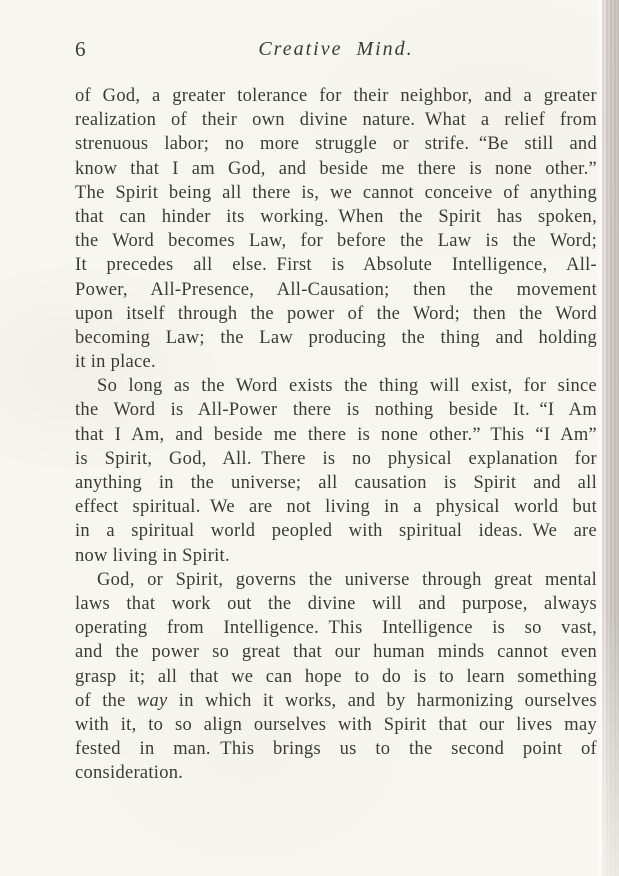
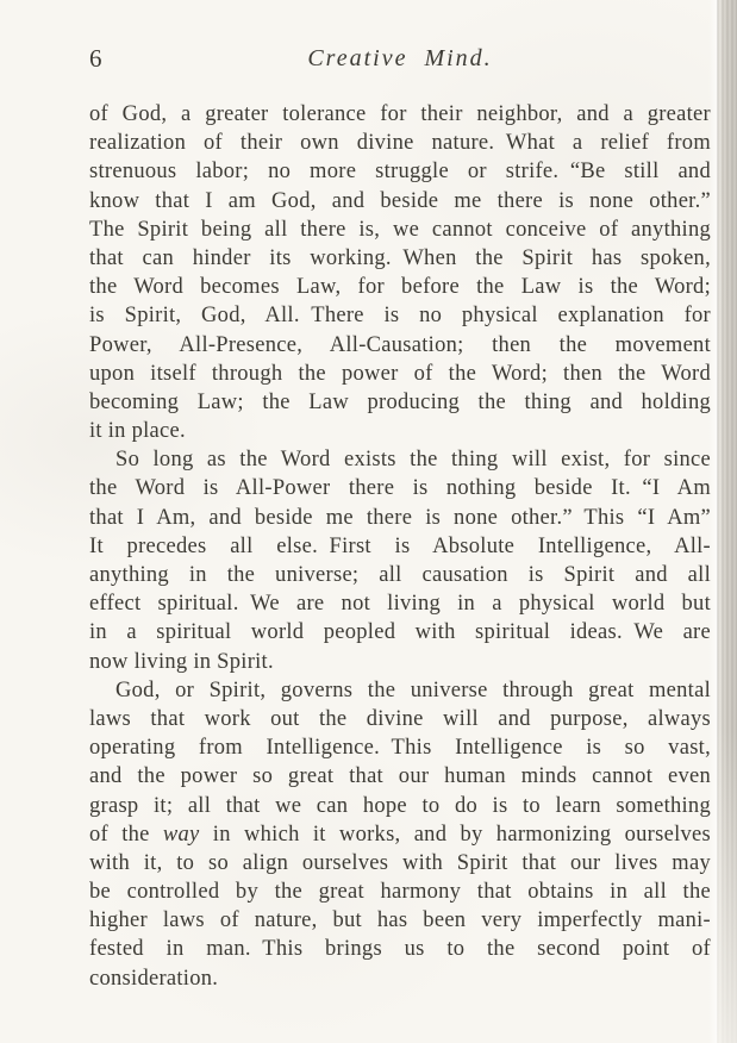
  6
  Creative Mind.
  of God, a greater tolerance for their neighbor, and a greater
  realization of their own divine nature. What a relief from
  strenuous labor; no more struggle or strife. “Be still and
  know that I am God, and beside me there is none other.”
  The Spirit being all there is, we cannot conceive of anything
  that can hinder its working. When the Spirit has spoken
  the Word becomes Law, for before the Law is the Word
- It precedes all else. First is Absolute Intelligence, All-
+ is Spirit, God, All. There is no physical explanation for
  Power, All-Presence, All-Causation; then the movemen
  upon itself through the power of the Word; then the Word
  becoming Law; the Law producing the thing and holding
  it in place.
  So long as the Word exists the thing will exist, for since
  the Word is All-Power there is nothing beside It. “I Am
  that I Am, and beside me there is none other.” This “I Am”
- is Spirit, God, All. There is no physical explanation for
+ It precedes all else. First is Absolute Intelligence, All-
  anything in the universe; all causation is Spirit and al
  effect spiritual. We are not living in a physical world bu
  in a spiritual world peopled with spiritual ideas. We are
  now living in Spirit.
  God, or Spirit, governs the universe through great menta
  laws that work out the divine will and purpose, always
  operating from Intelligence. This Intelligence is so vast
  and the power so great that our human minds cannot even
  grasp it; all that we can hope to do is to learn something
  of the way in which it works, and by harmonizing ourselves
  with it, to so align ourselves with Spirit that our lives may
+ be controlled by the great harmony that obtains in all the
+ higher laws of nature, but has been very imperfectly mani-
  fested in man. This brings us to the second point of
  consideration.
